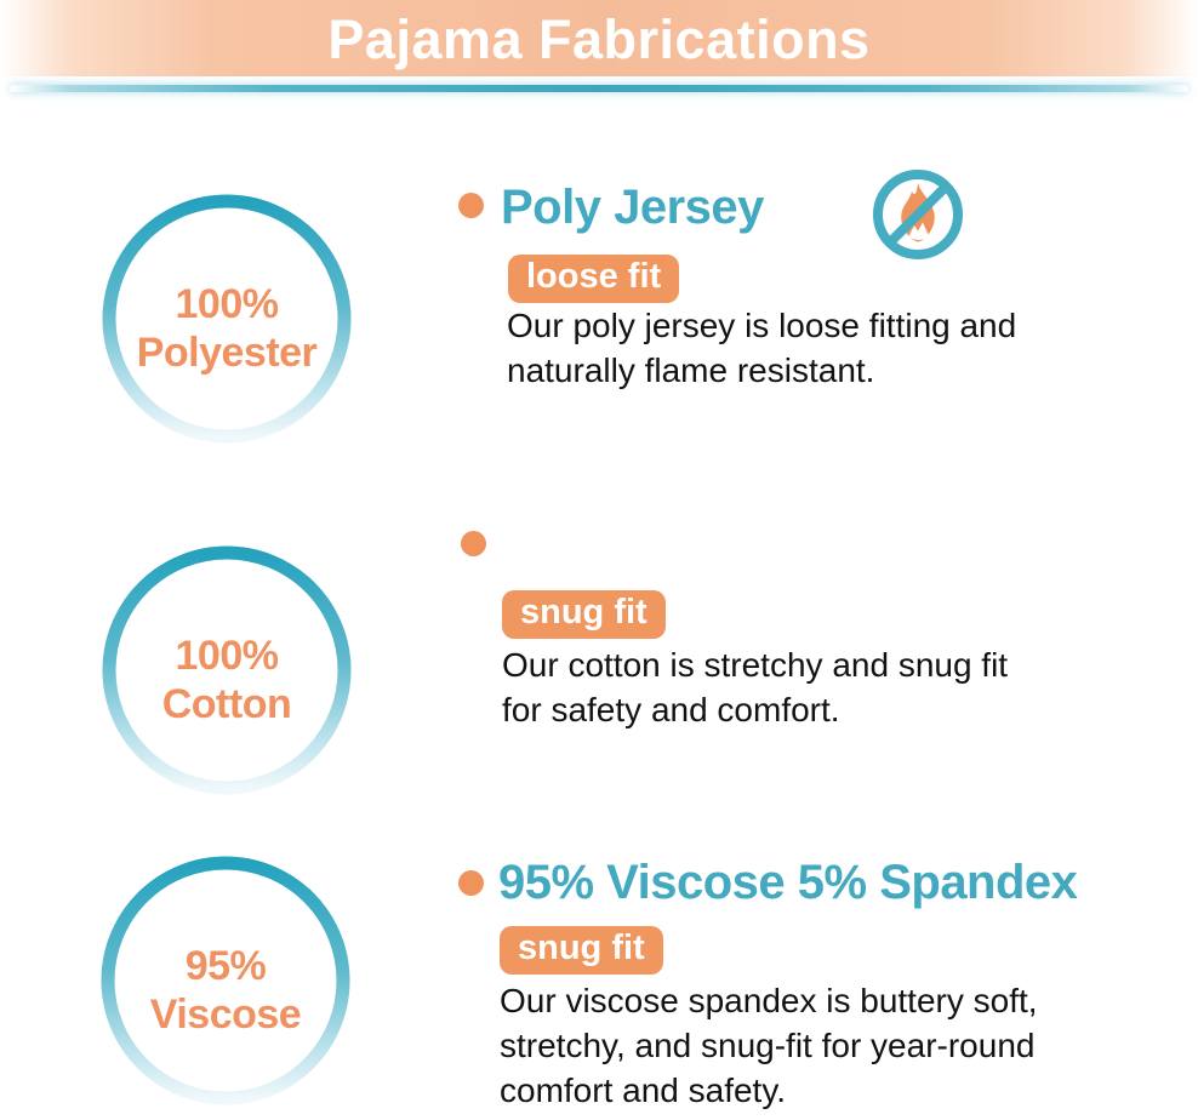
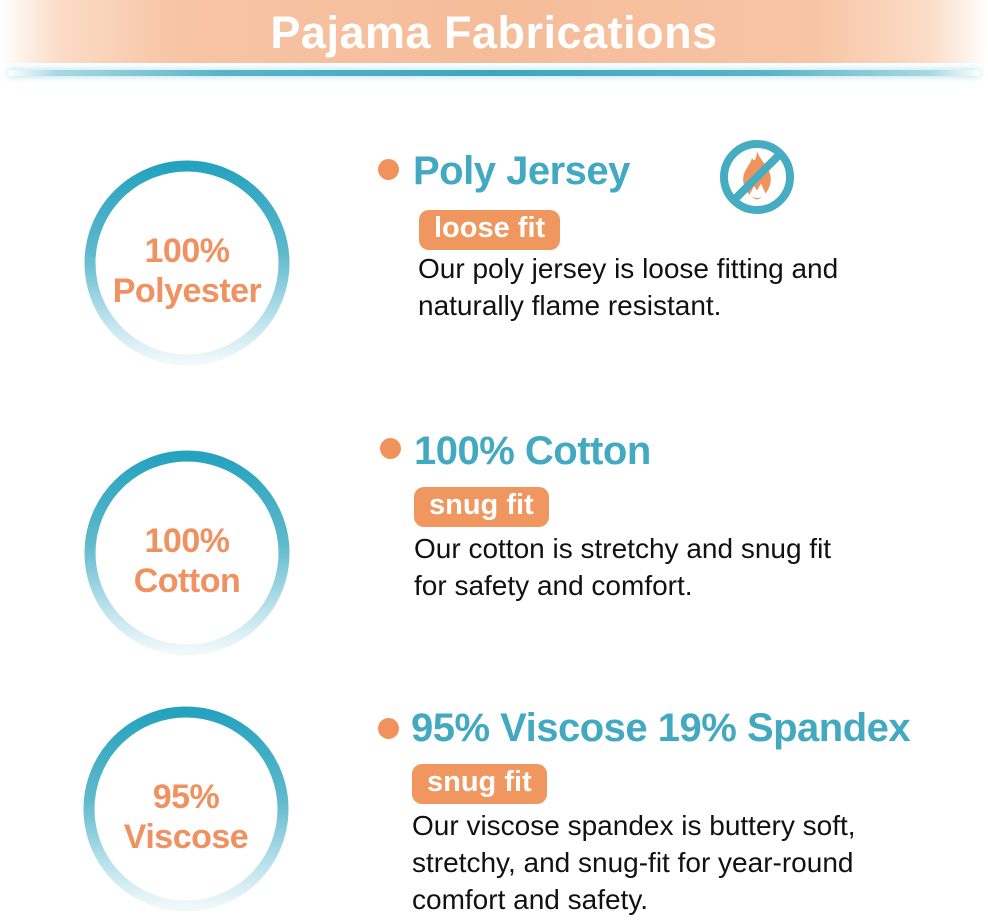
  Pajama Fabrications
  100%
  Polyester
  Poly Jersey
  loose fit
  Our poly jersey is loose fitting and
  naturally flame resistant.
  100%
  Cotton
+ 100% Cotton
  snug fit
  Our cotton is stretchy and snug fit
  for safety and comfort.
  95%
  Viscose
- 95% Viscose 5% Spandex
+ 95% Viscose 19% Spandex
  snug fit
  Our viscose spandex is buttery soft,
  stretchy, and snug-fit for year-round
  comfort and safety.
